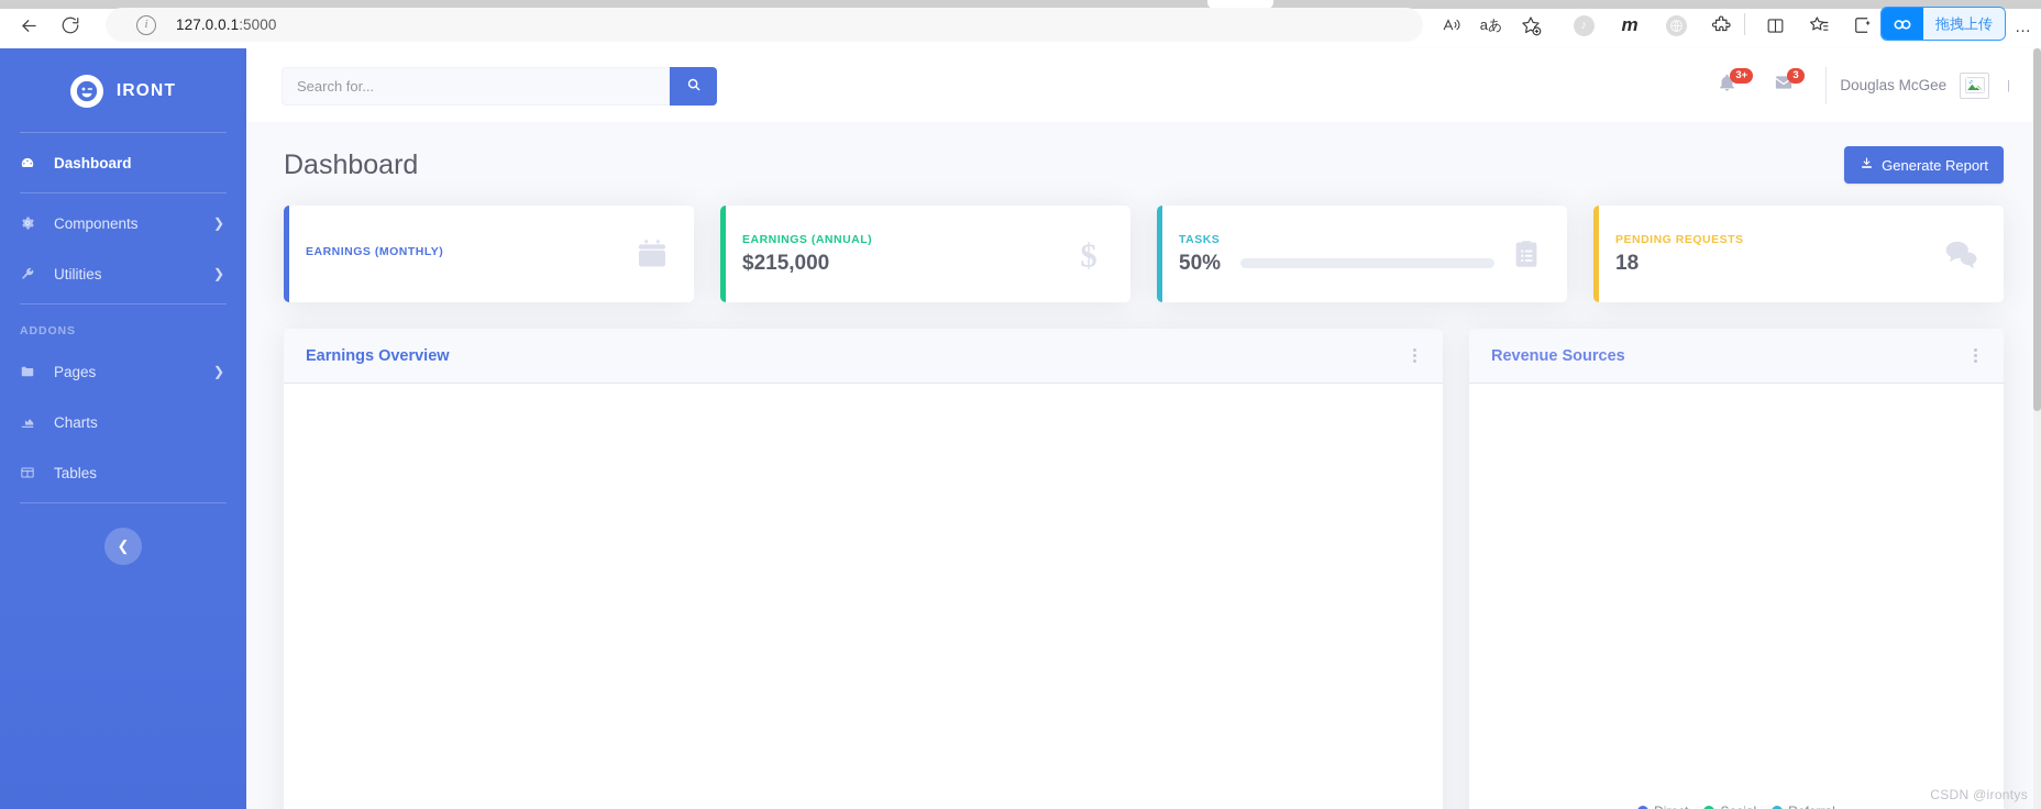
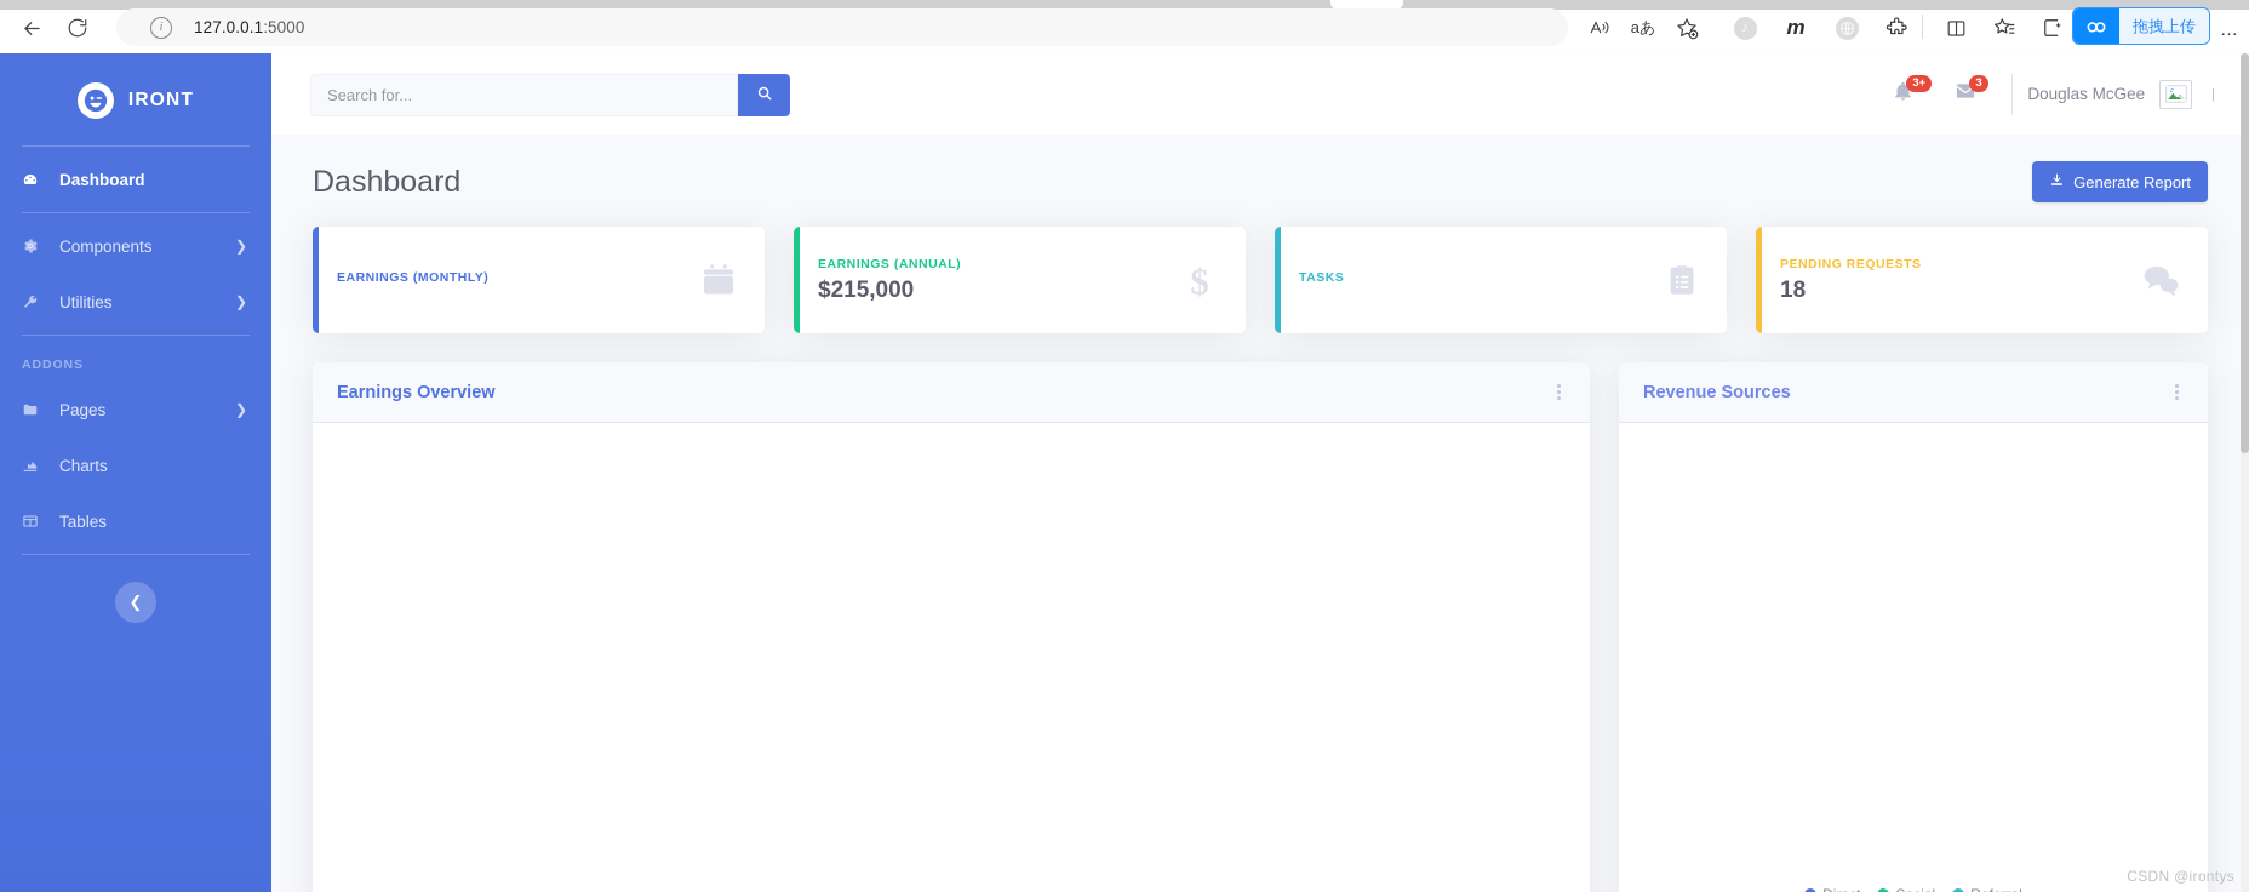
  i
  127.0.0.1:5000
  aあ
  ♪
  m
  拖拽上传
  …
  IRONT
  Dashboard
  Components
  ❯
  Utilities
  ❯
  ADDONS
  Pages
  ❯
  Charts
  Tables
  ❮
  Search for...
  3+
  3
  Douglas McGee
  |
  Dashboard
  Generate Report
  EARNINGS (MONTHLY)
  EARNINGS (ANNUAL)
  $215,000
  $
  TASKS
- 50%
  PENDING REQUESTS
  18
  Earnings Overview
  Revenue Sources
  CSDN @irontys
